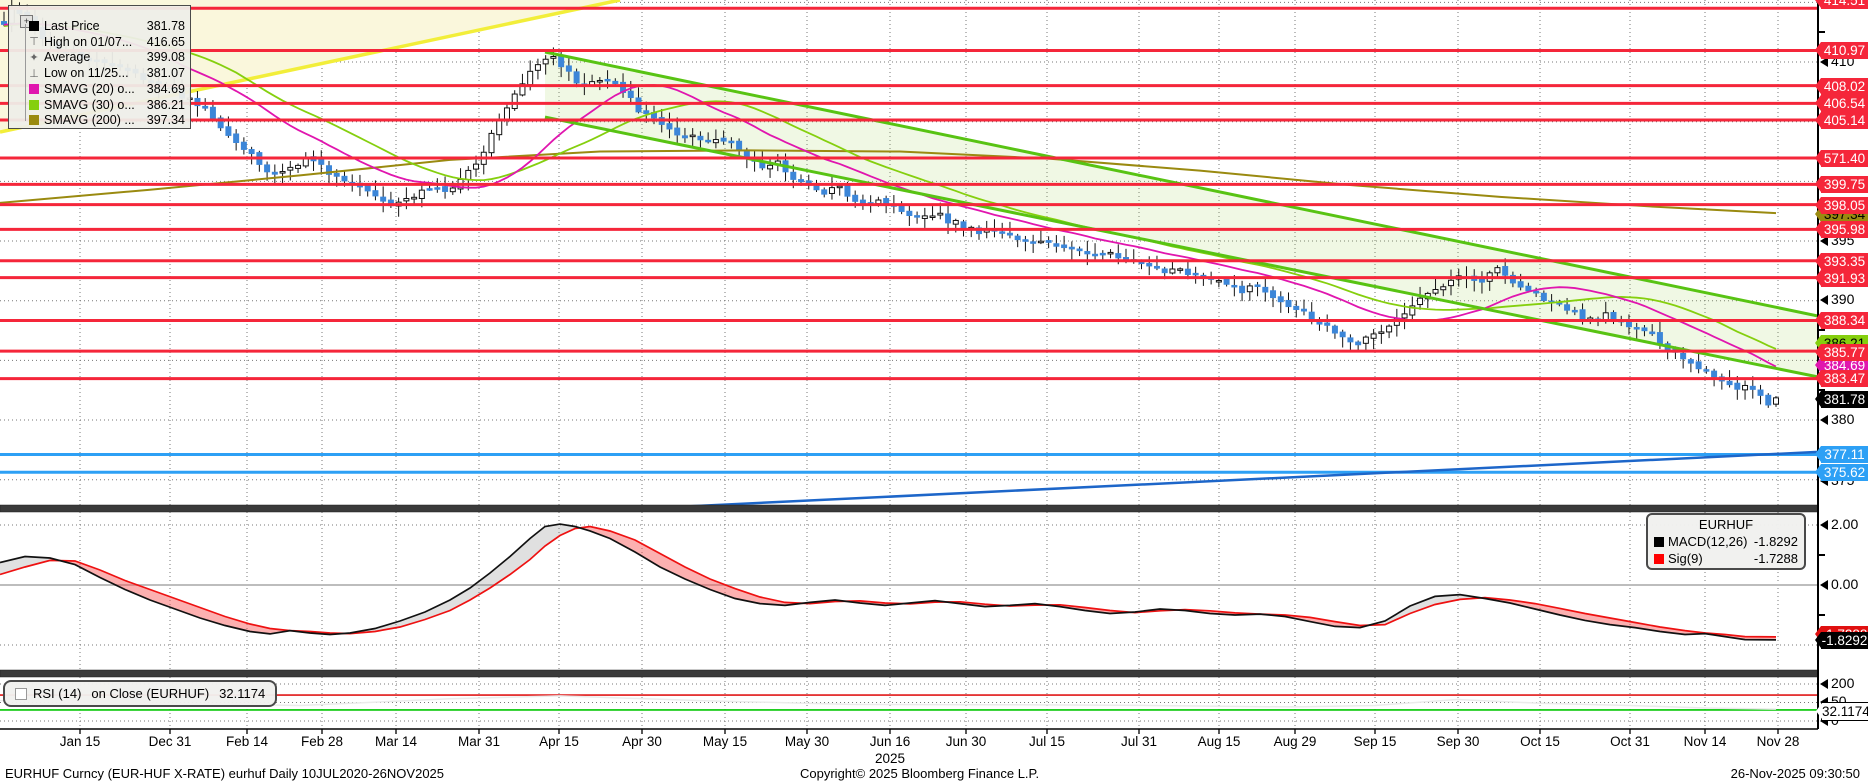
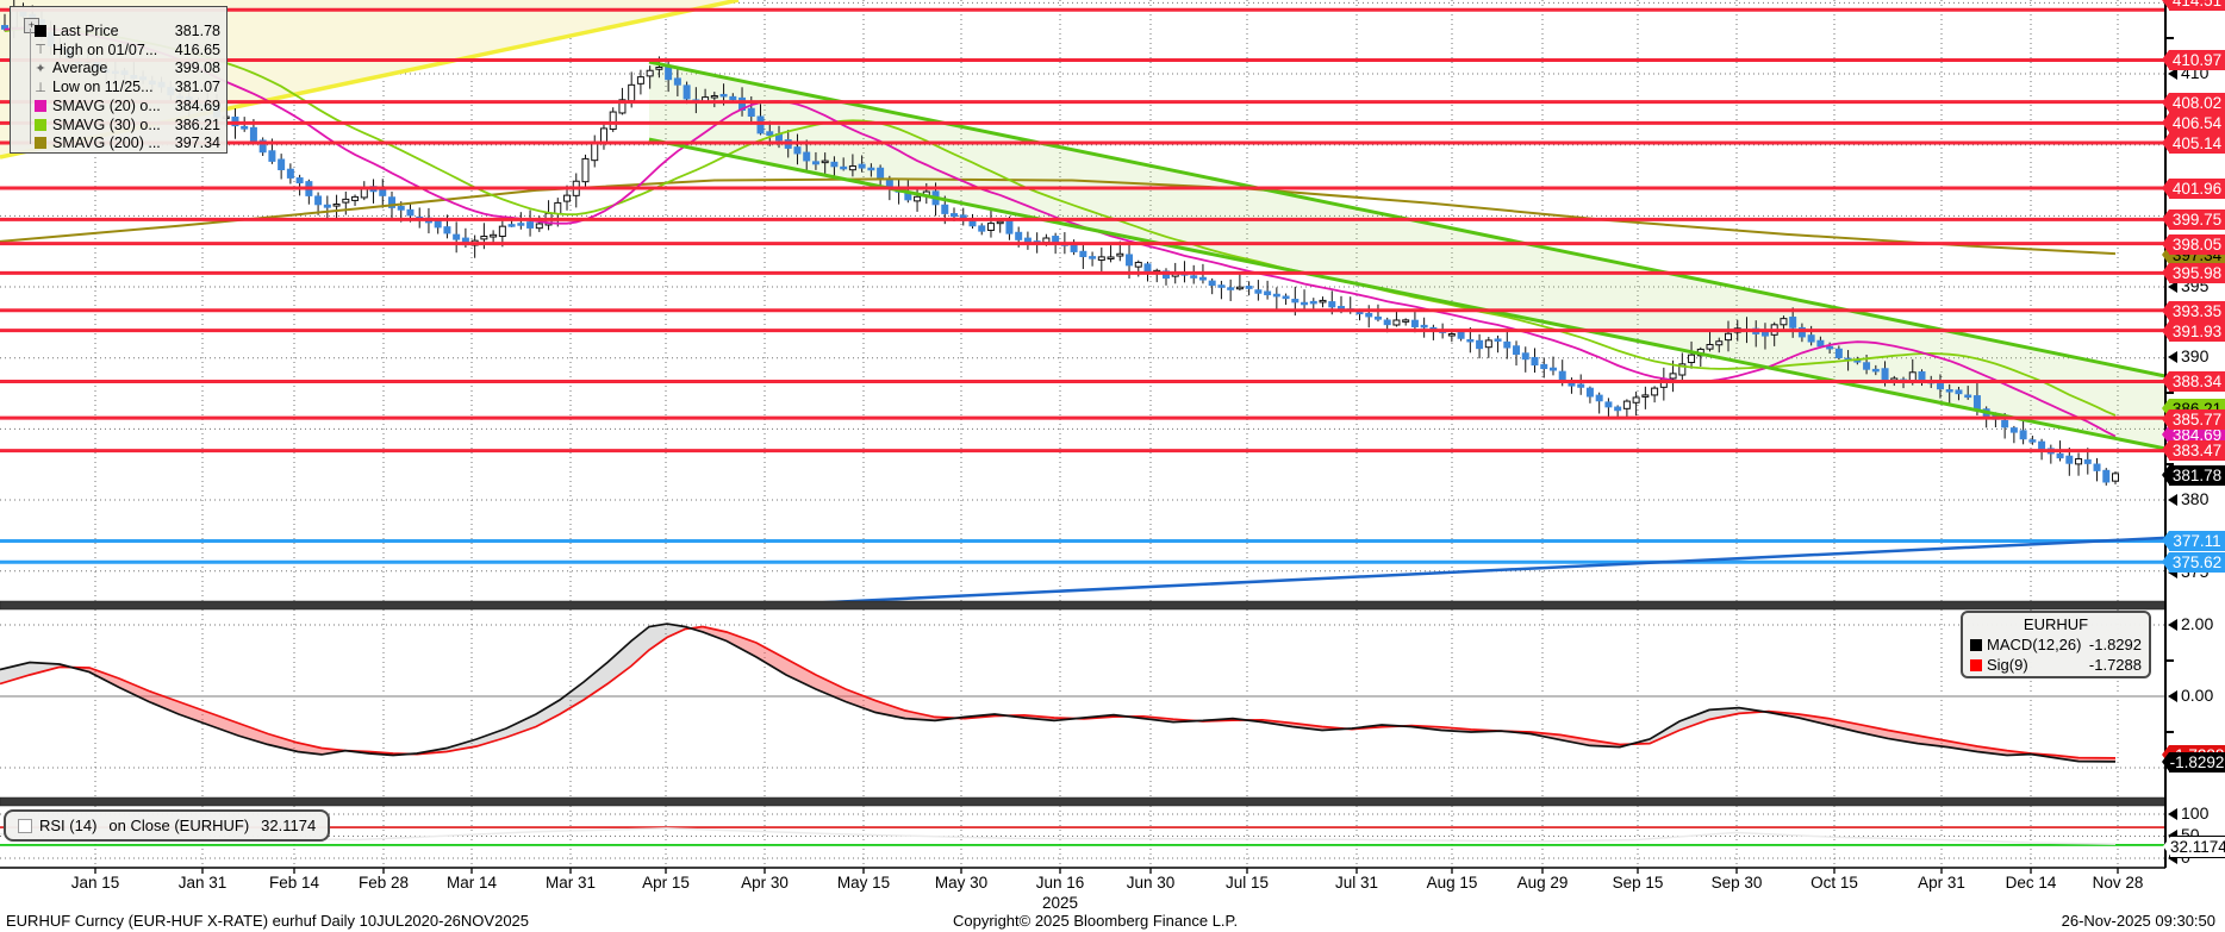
  +
  Last Price
  381.78
  ⊤
  High on 01/07...
  416.65
  ✦
  Average
  399.08
  ⊥
  Low on 11/25...
  381.07
  SMAVG (20) o...
  384.69
  SMAVG (30) o...
  386.21
  SMAVG (200) ...
  397.34
  EURHUF
  MACD(12,26)
  -1.8292
  Sig(9)
  -1.7288
  RSI (14)
  on Close (EURHUF)
  32.1174
  EURHUF Curncy (EUR-HUF X-RATE) eurhuf Daily 10JUL2020-26NOV2025
  Copyright© 2025 Bloomberg Finance L.P.
  26-Nov-2025 09:30:50
  414.51
  410.97
  410
  408.02
  406.54
  405.14
- 571.40
+ 401.96
  399.75
  397.34
  398.05
  395.98
  395
  393.35
  391.93
  390
  388.34
  385.77
  384.69
  383.47
  381.78
  380
  377.11
  375.62
  2.00
  0.00
  -1.8292
- 200
+ 100
  32.1174
  Jan 15
- Dec 31
+ Jan 31
  Feb 14
  Feb 28
  Mar 14
  Mar 31
  Apr 15
  Apr 30
  May 15
  May 30
  Jun 16
  Jun 30
  Jul 15
  Jul 31
  Aug 15
  Aug 29
  Sep 15
  Sep 30
  Oct 15
- Oct 31
+ Apr 31
- Nov 14
+ Dec 14
  Nov 28
  2025
